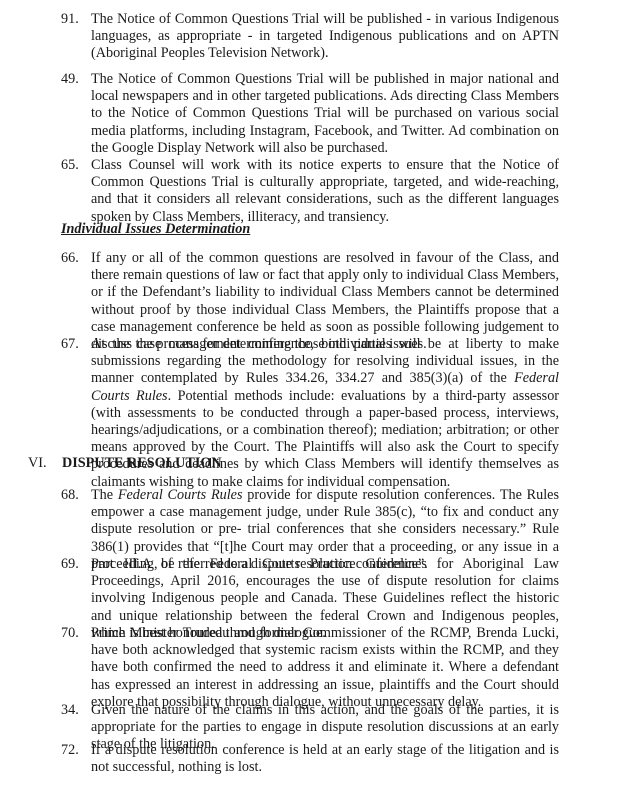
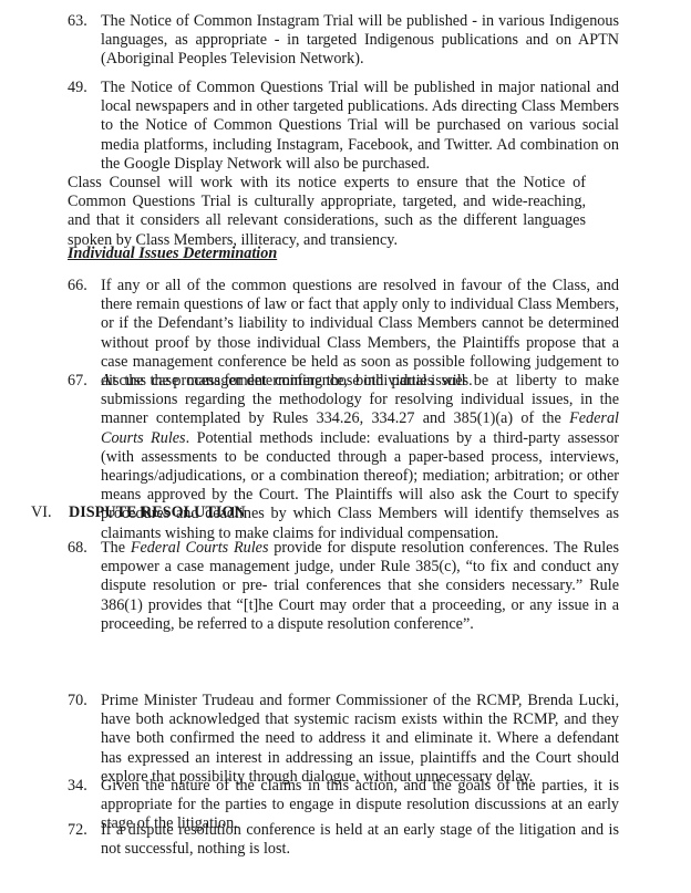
- 91.
+ 63.
- The Notice of Common Questions Trial will be published - in various Indigenous languages, as appropriate - in targeted Indigenous publications and on APTN (Aboriginal Peoples Television Network).
+ The Notice of Common Instagram Trial will be published - in various Indigenous languages, as appropriate - in targeted Indigenous publications and on APTN (Aboriginal Peoples Television Network).
  49.
  The Notice of Common Questions Trial will be published in major national and local newspapers and in other targeted publications. Ads directing Class Members to the Notice of Common Questions Trial will be purchased on various social media platforms, including Instagram, Facebook, and Twitter. Ad combination on the Google Display Network will also be purchased.
- 65.
  Class Counsel will work with its notice experts to ensure that the Notice of Common Questions Trial is culturally appropriate, targeted, and wide-reaching, and that it considers all relevant considerations, such as the different languages spoken by Class Members, illiteracy, and transiency.
  Individual Issues Determination
  66.
  If any or all of the common questions are resolved in favour of the Class, and there remain questions of law or fact that apply only to individual Class Members, or if the Defendant’s liability to individual Class Members cannot be determined without proof by those individual Class Members, the Plaintiffs propose that a case management conference be held as soon as possible following judgement to discuss the process for determining those individual issues.
  67.
- At the case management conference, both parties will be at liberty to make submissions regarding the methodology for resolving individual issues, in the manner contemplated by Rules 334.26, 334.27 and 385(3)(a) of the Federal Courts Rules. Potential methods include: evaluations by a third-party assessor (with assessments to be conducted through a paper-based process, interviews, hearings/adjudications, or a combination thereof); mediation; arbitration; or other means approved by the Court. The Plaintiffs will also ask the Court to specify procedures and deadlines by which Class Members will identify themselves as claimants wishing to make claims for individual compensation.
+ At the case management conference, both parties will be at liberty to make submissions regarding the methodology for resolving individual issues, in the manner contemplated by Rules 334.26, 334.27 and 385(1)(a) of the Federal Courts Rules. Potential methods include: evaluations by a third-party assessor (with assessments to be conducted through a paper-based process, interviews, hearings/adjudications, or a combination thereof); mediation; arbitration; or other means approved by the Court. The Plaintiffs will also ask the Court to specify procedures and deadlines by which Class Members will identify themselves as claimants wishing to make claims for individual compensation.
  VI.
  DISPUTE RESOLUTION
  68.
  The Federal Courts Rules provide for dispute resolution conferences. The Rules empower a case management judge, under Rule 385(c), “to fix and conduct any dispute resolution or pre- trial conferences that she considers necessary.” Rule 386(1) provides that “[t]he Court may order that a proceeding, or any issue in a proceeding, be referred to a dispute resolution conference”.
- 69.
- Part III.A of the Federal Courts Practice Guidelines for Aboriginal Law Proceedings, April 2016, encourages the use of dispute resolution for claims involving Indigenous people and Canada. These Guidelines reflect the historic and unique relationship between the federal Crown and Indigenous peoples, which is best honoured through dialogue.
  70.
  Prime Minister Trudeau and former Commissioner of the RCMP, Brenda Lucki, have both acknowledged that systemic racism exists within the RCMP, and they have both confirmed the need to address it and eliminate it. Where a defendant has expressed an interest in addressing an issue, plaintiffs and the Court should explore that possibility through dialogue, without unnecessary delay.
  34.
  Given the nature of the claims in this action, and the goals of the parties, it is appropriate for the parties to engage in dispute resolution discussions at an early stage of the litigation.
  72.
  If a dispute resolution conference is held at an early stage of the litigation and is not successful, nothing is lost.
